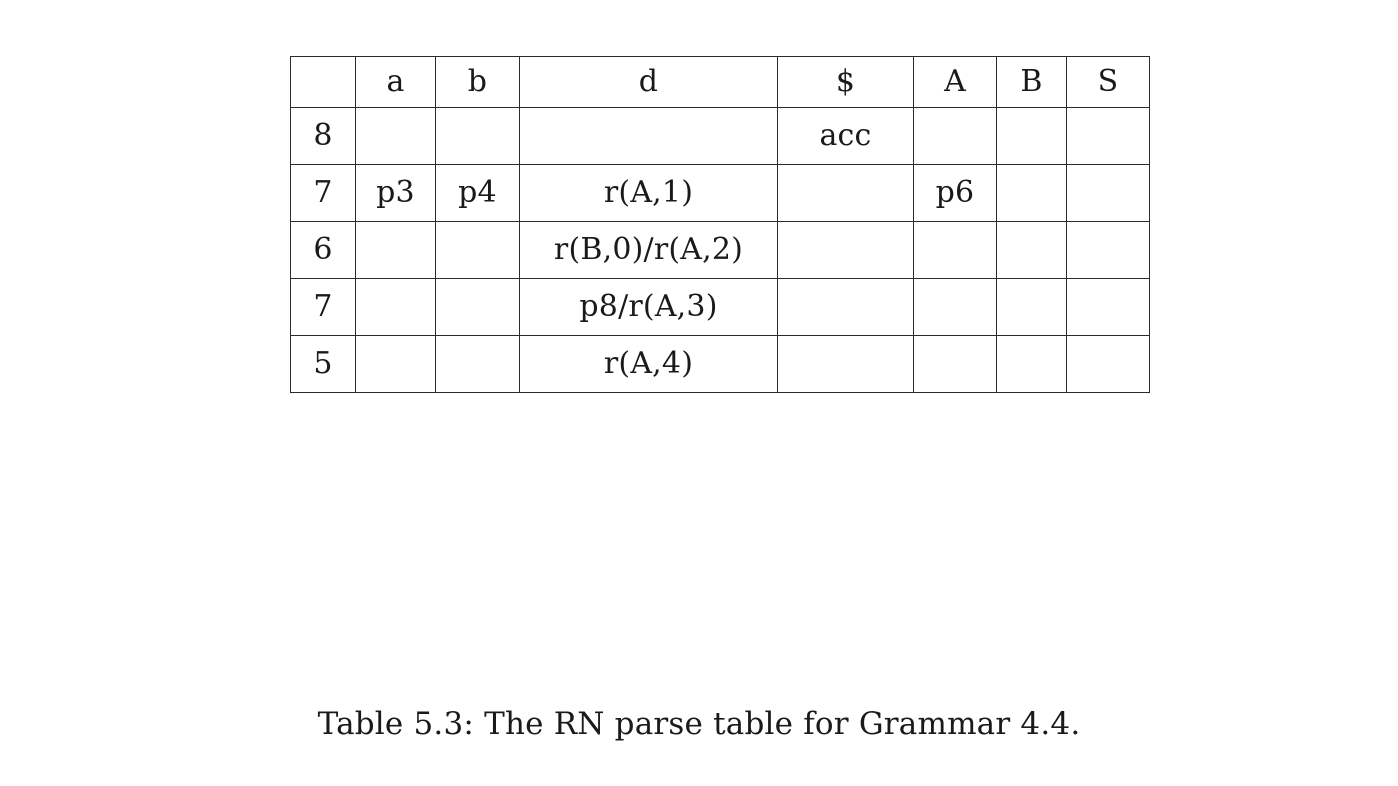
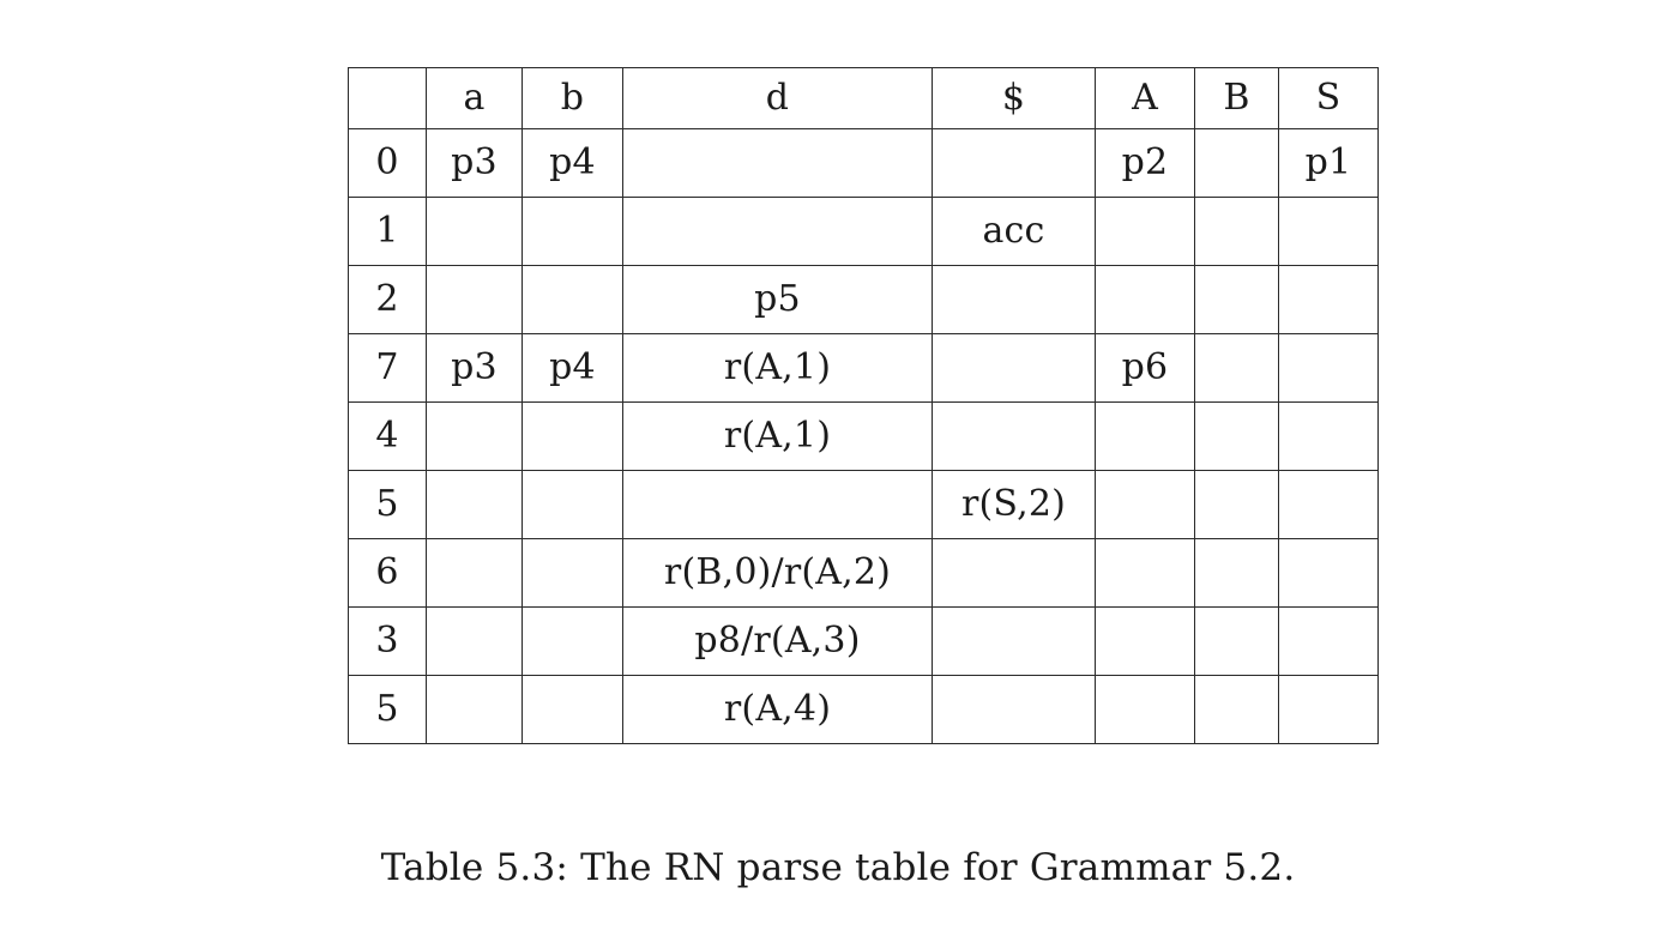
  	a	b	d	$	A	B	S
+ 0	p3	p4			p2		p1
- 8				acc
+ 1				acc
+ 2			p5
  7	p3	p4	r(A,1)		p6
+ 4			r(A,1)
+ 5				r(S,2)
  6			r(B,0)/r(A,2)
- 7			p8/r(A,3)
+ 3			p8/r(A,3)
  5			r(A,4)
- Table 5.3: The RN parse table for Grammar 4.4.
+ Table 5.3: The RN parse table for Grammar 5.2.
